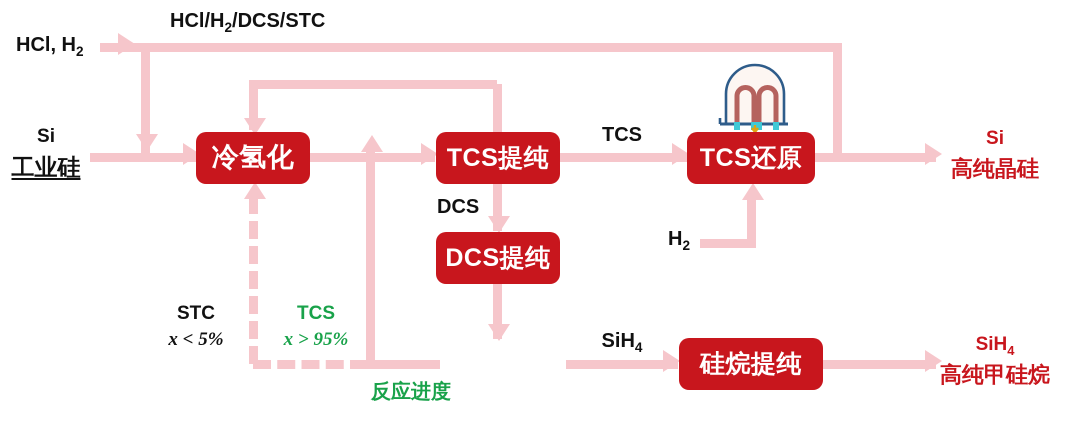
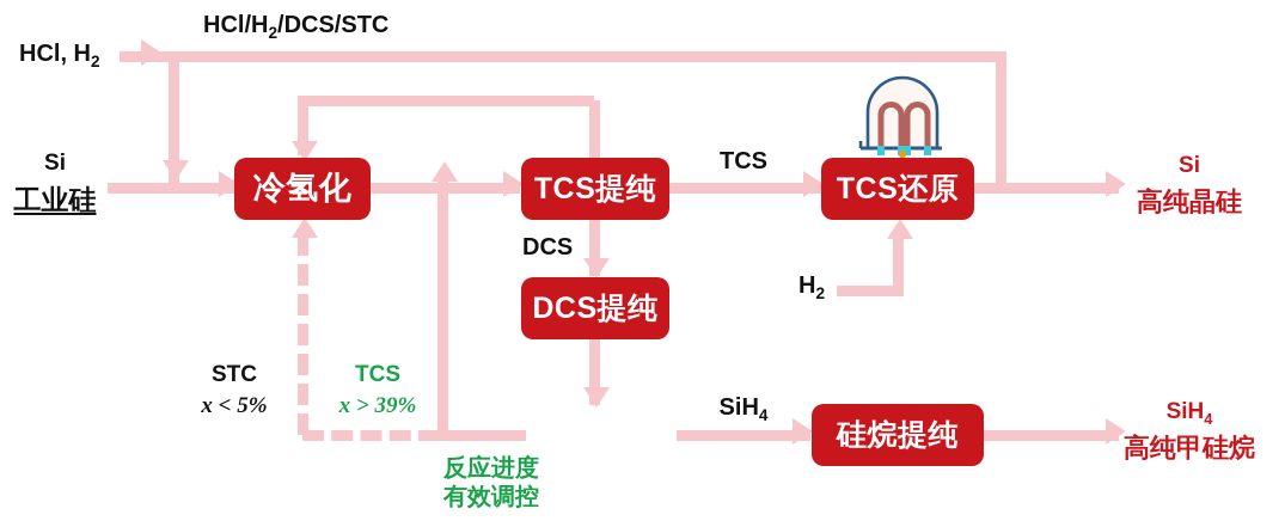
  冷氢化
  TCS提纯
  TCS还原
  DCS提纯
  硅烷提纯
  HCl/H2/DCS/STC
  HCl, H2
  Si
  工业硅
  TCS
  DCS
  SiH4
  H2
  Si
  高纯晶硅
  SiH4
  高纯甲硅烷
  STC
  x < 5%
  TCS
- x > 95%
+ x > 39%
  反应进度
+ 有效调控
